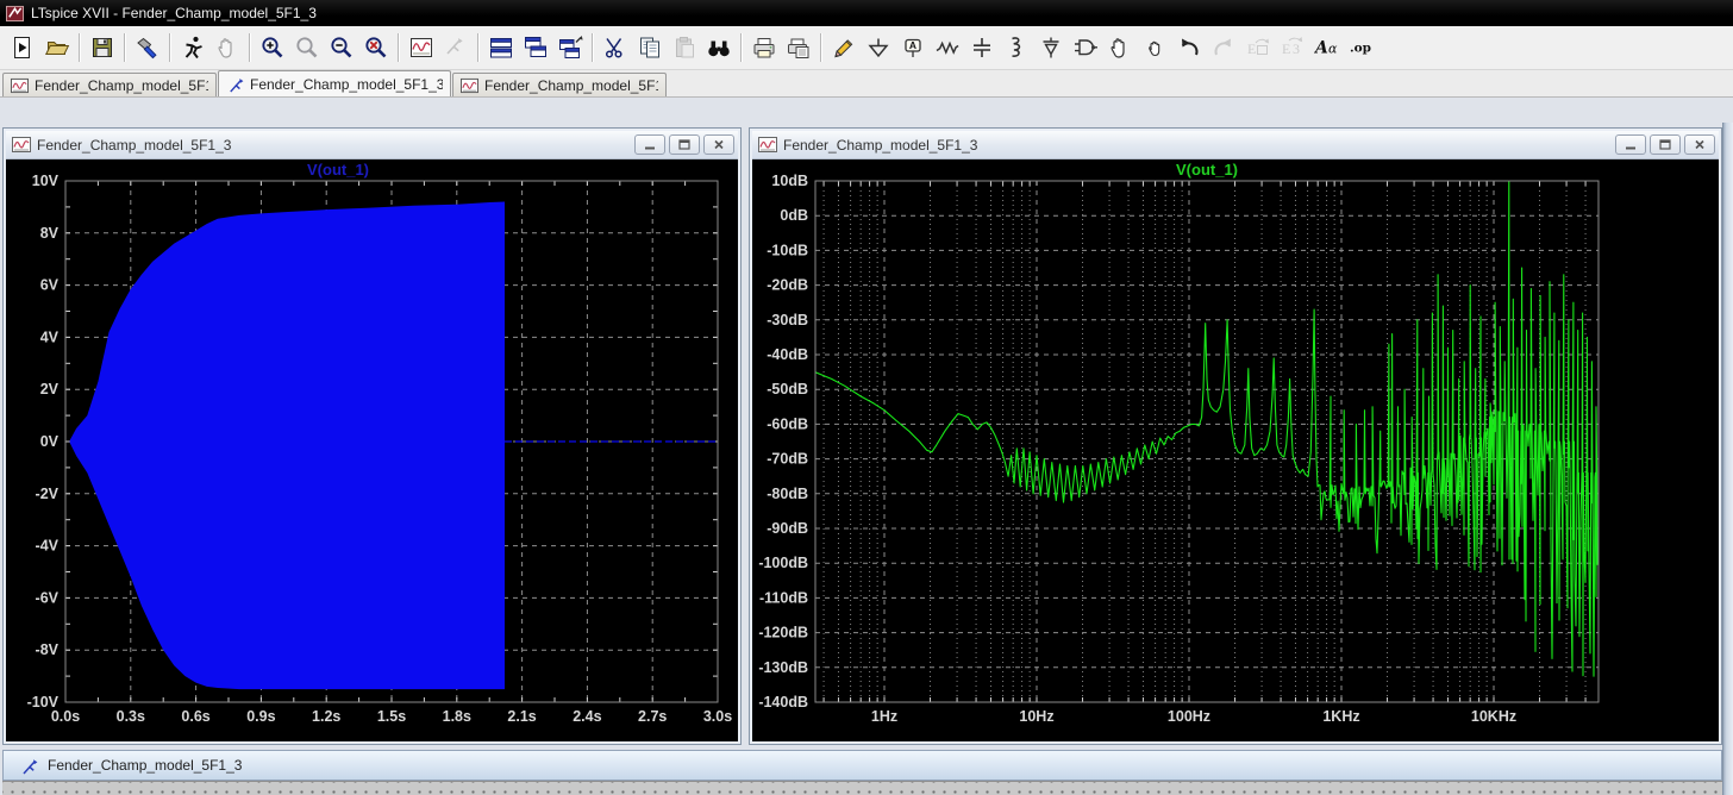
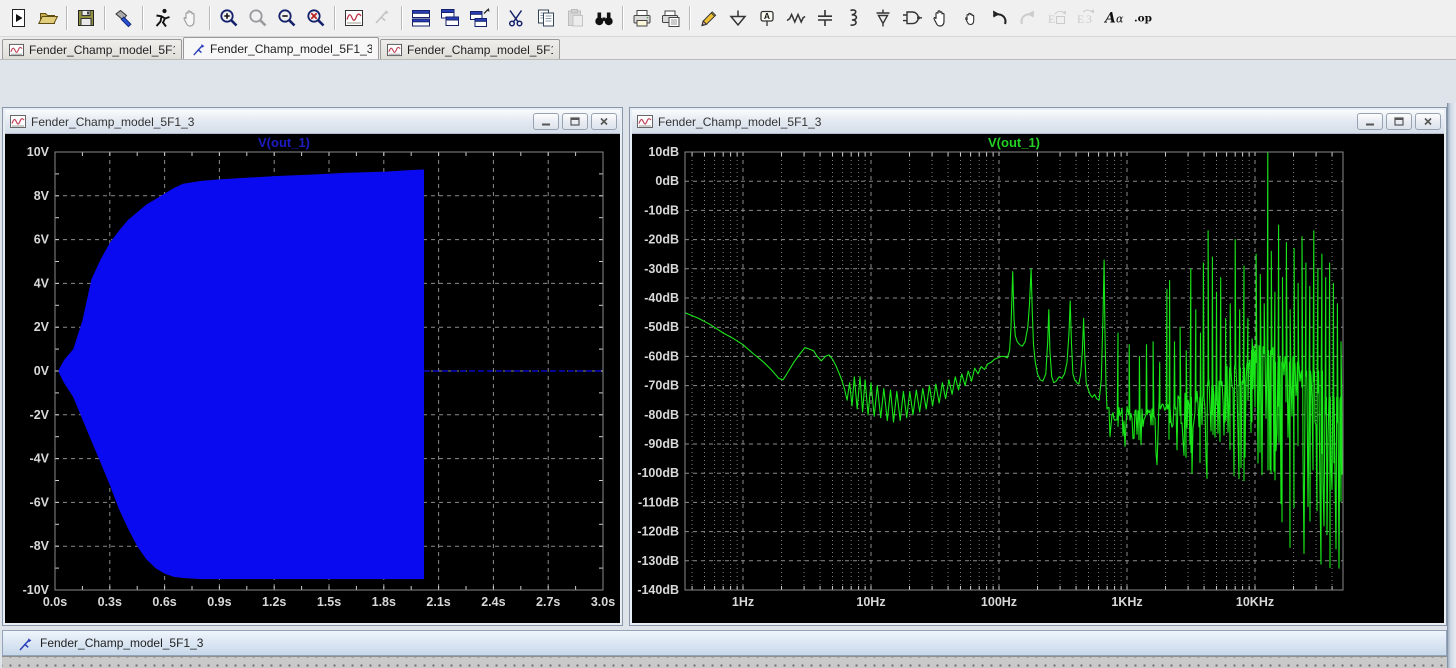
- LTspice XVII - Fender_Champ_model_5F1_3
  A
  E
  E
  3
  A
  α
  .op
  Fender_Champ_model_5F
  Fender_Champ_model_5F1_3
  Fender_Champ_model_5F
  Fender_Champ_model_5F1_3
  10V
  8V
  6V
  4V
  2V
  0V
  -2V
  -4V
  -6V
  -8V
  -10V
  0.0s
  0.3s
  0.6s
  0.9s
  1.2s
  1.5s
  1.8s
  2.1s
  2.4s
  2.7s
  3.0s
  V(out_1)
  Fender_Champ_model_5F1_3
  10dB
  0dB
  -10dB
  -20dB
  -30dB
  -40dB
  -50dB
  -60dB
  -70dB
  -80dB
  -90dB
  -100dB
  -110dB
  -120dB
  -130dB
  -140dB
  1Hz
  10Hz
  100Hz
  1KHz
  10KHz
  V(out_1)
  Fender_Champ_model_5F1_3
